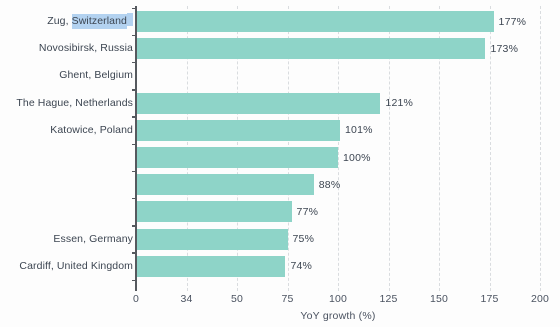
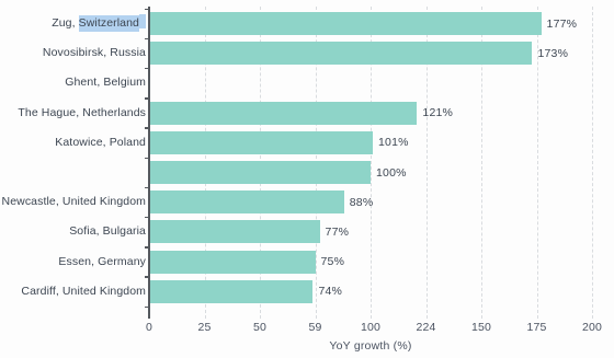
  Zug, Switzerland
  Novosibirsk, Russia
  Ghent, Belgium
  The Hague, Netherlands
  Katowice, Poland
+ Newcastle, United Kingdom
+ Sofia, Bulgaria
  Essen, Germany
  Cardiff, United Kingdom
  177%
  173%
  121%
  101%
  100%
  88%
  77%
  75%
  74%
  0
- 34
+ 25
  50
- 75
+ 59
  100
- 125
+ 224
  150
  175
  200
  YoY growth (%)
